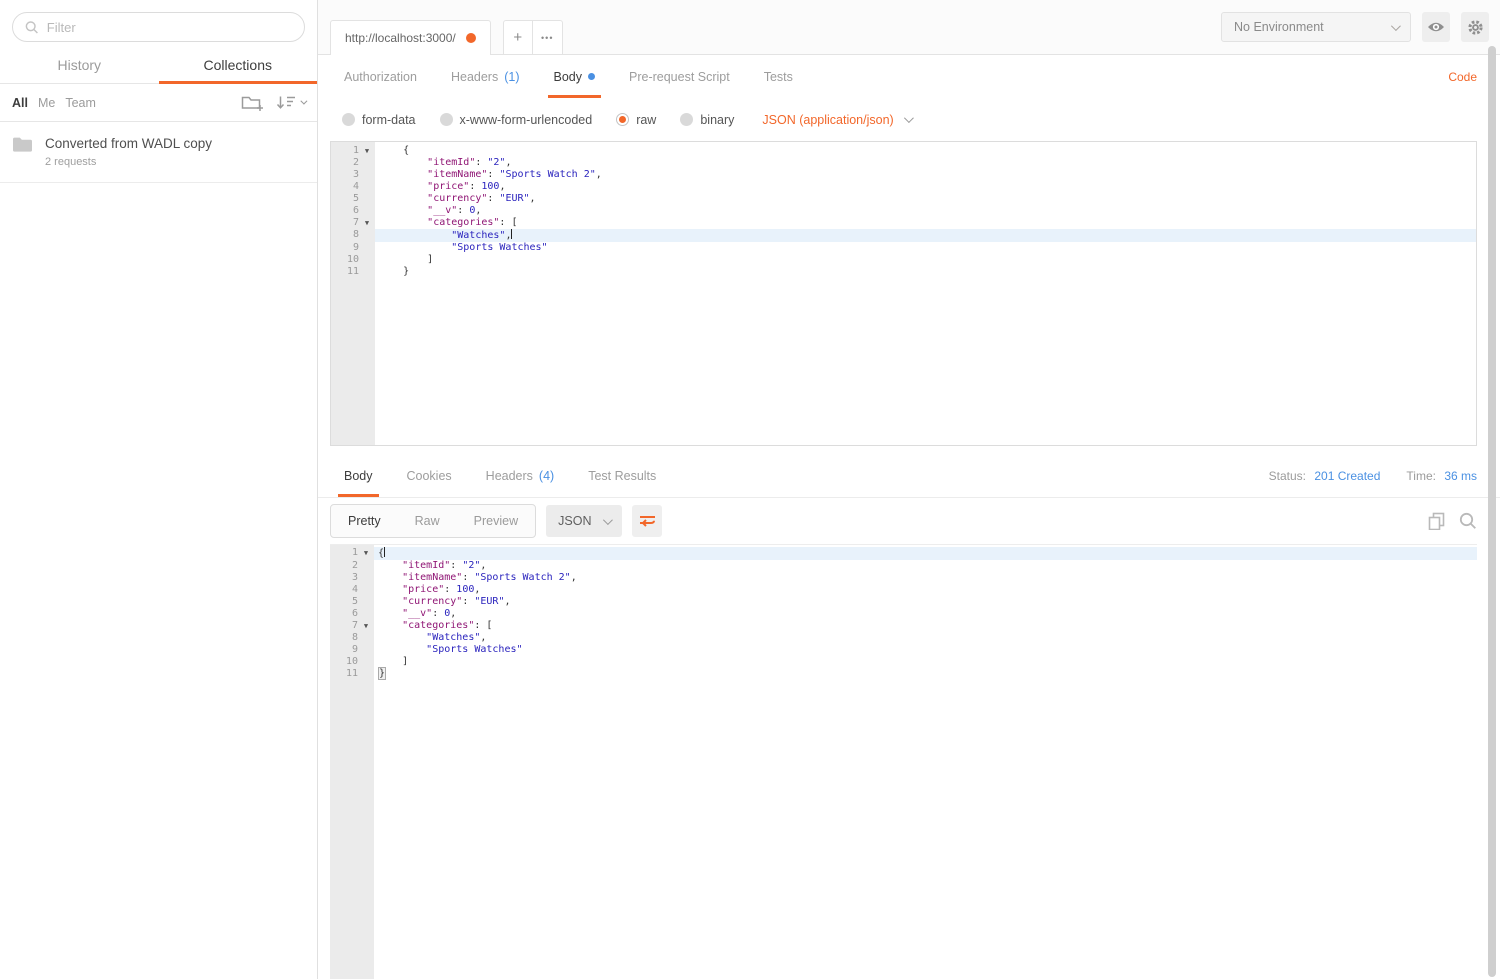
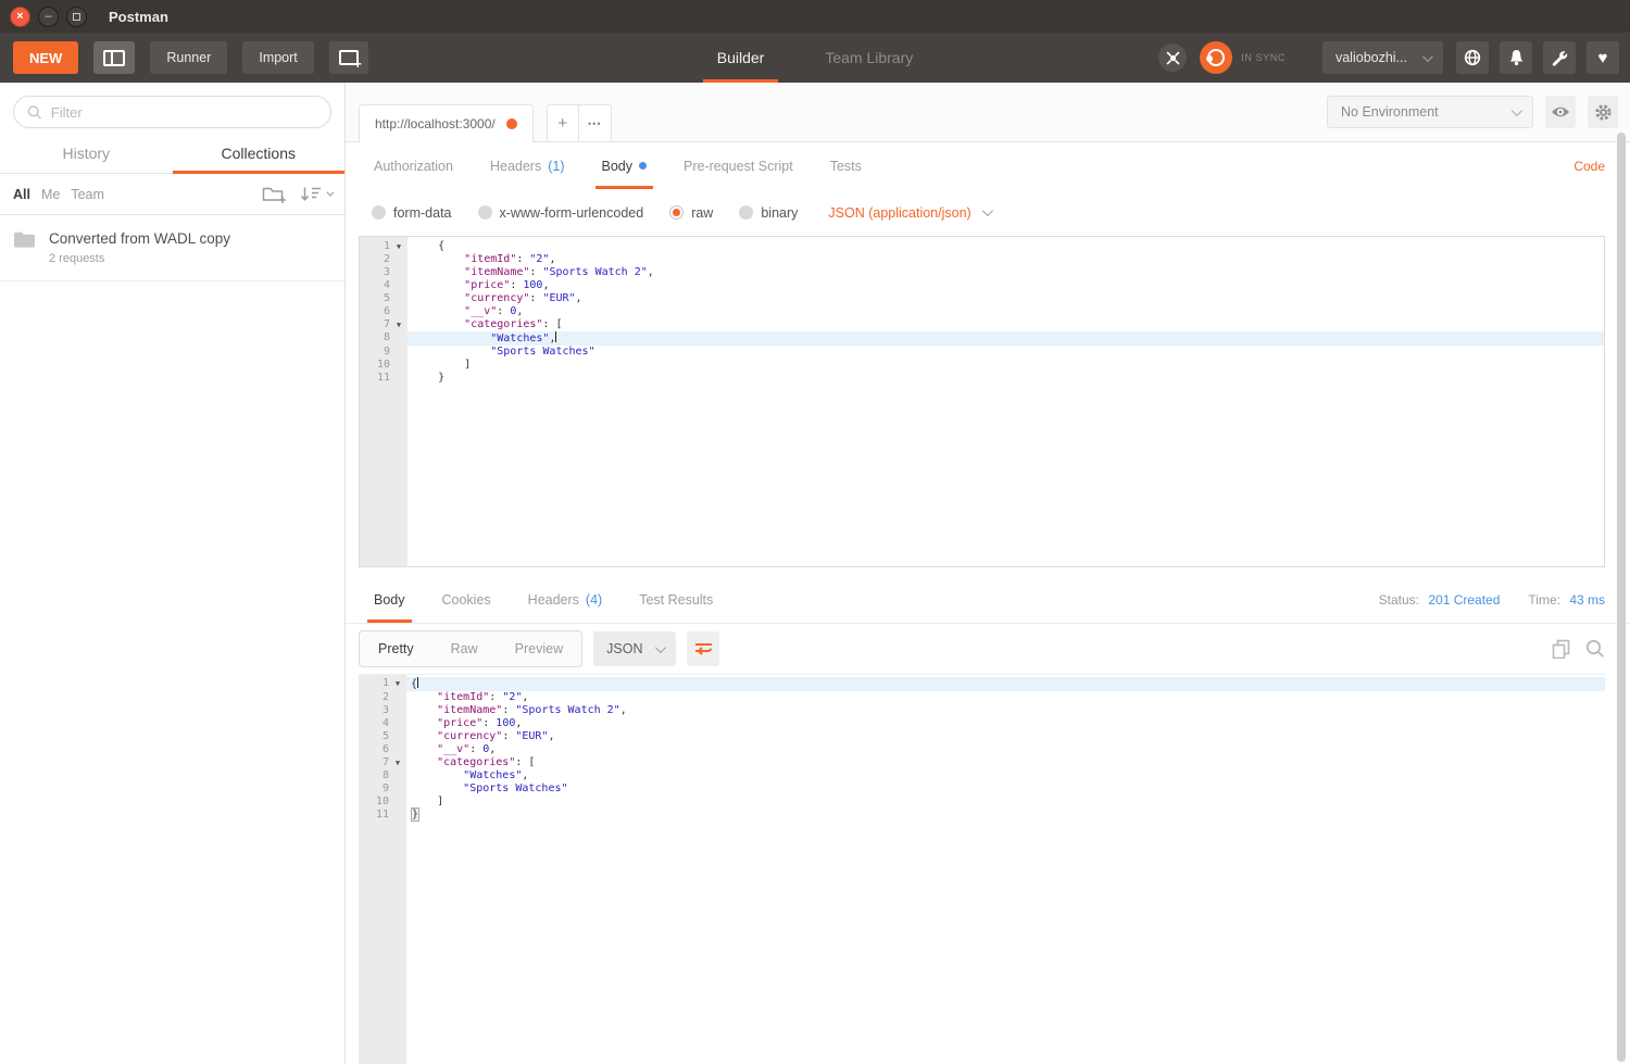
+ ×
+ –
+ Postman
+ NEW
+ Runner
+ Import
+ Builder
+ Team Library
+ IN SYNC
+ valiobozhi...
+ ♥
  Filter
  History
  Collections
  All
  Me
  Team
  Converted from WADL copy
  2 requests
  http://localhost:3000/
  +
  •••
  No Environment
  Authorization
  Headers
  (1)
  Body
  Pre-request Script
  Tests
  Code
  form-data
  x-www-form-urlencoded
  raw
  binary
  JSON (application/json)
  1
  ▼
  {
  2
  "itemId": "2",
  3
  "itemName": "Sports Watch 2",
  4
  "price": 100,
  5
  "currency": "EUR",
  6
  "__v": 0,
  7
  ▼
  "categories": [
  8
  "Watches",
  9
  "Sports Watches"
  10
  ]
  11
  }
  Body
  Cookies
  Headers
  (4)
  Test Results
  Status: 201 Created
- Time: 36 ms
+ Time: 43 ms
  Pretty
  Raw
  Preview
  JSON
  1
  ▼
  {
  2
  "itemId": "2",
  3
  "itemName": "Sports Watch 2",
  4
  "price": 100,
  5
  "currency": "EUR",
  6
  "__v": 0,
  7
  ▼
  "categories": [
  8
  "Watches",
  9
  "Sports Watches"
  10
  ]
  11
  }
